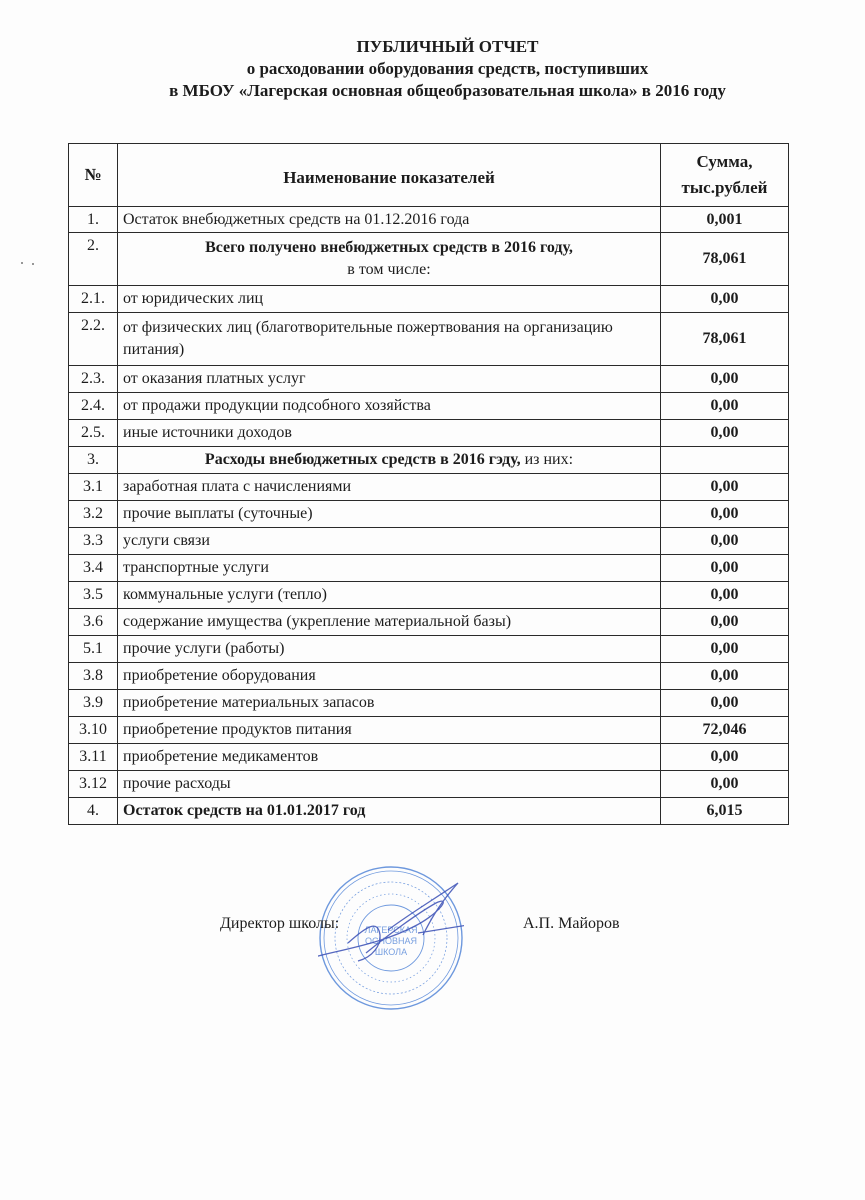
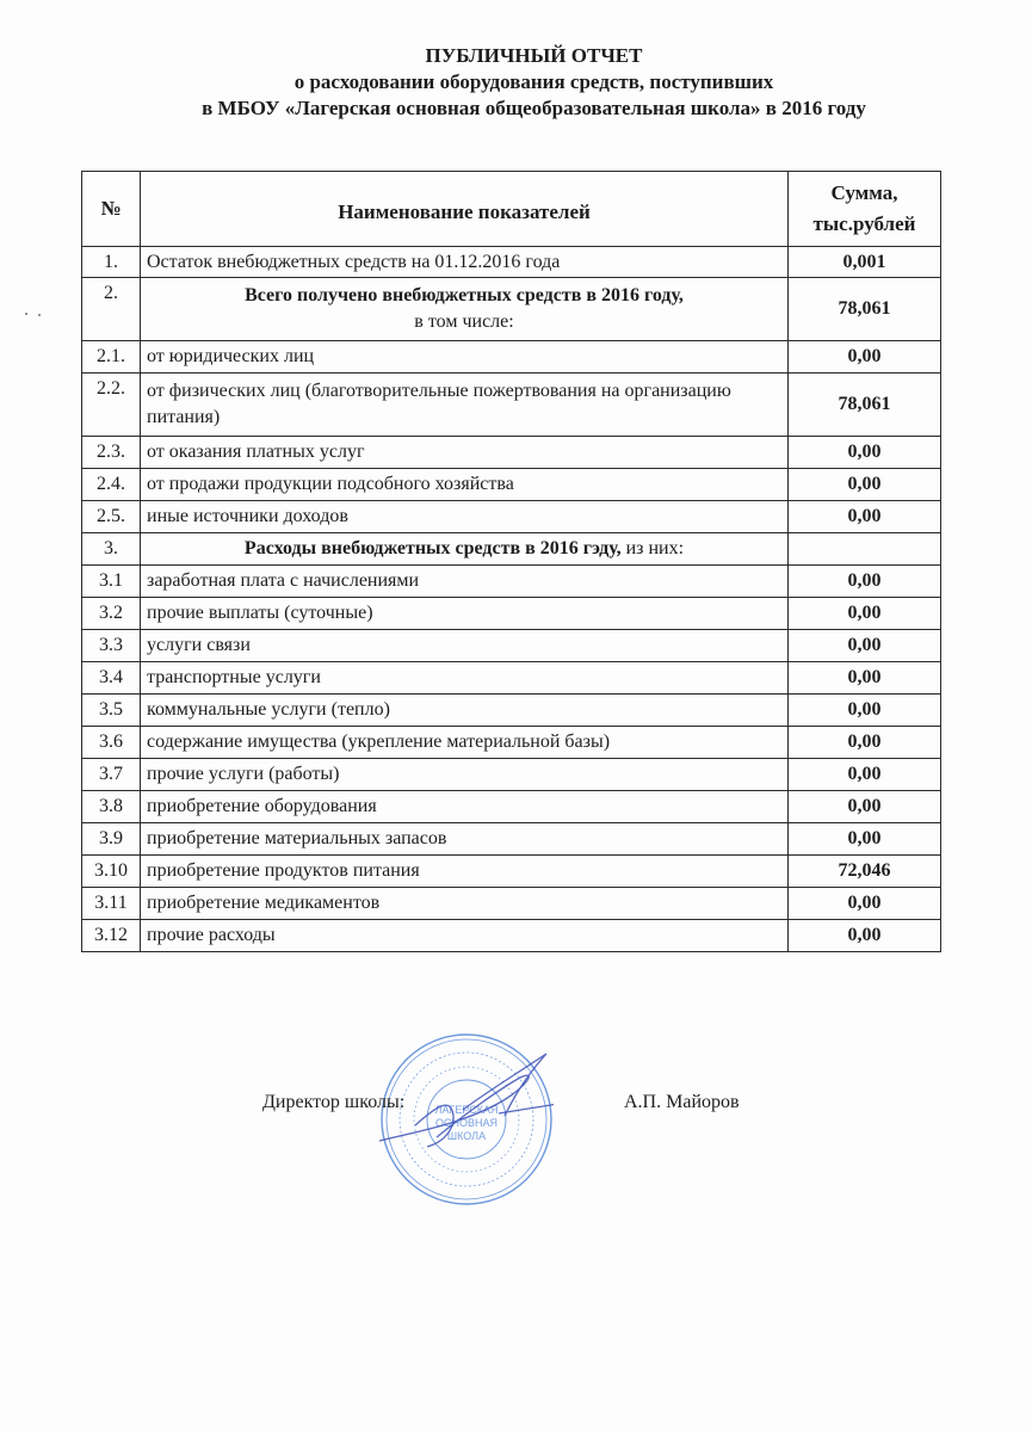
  ПУБЛИЧНЫЙ ОТЧЕТ
  о расходовании оборудования средств, поступивших
  в МБОУ «Лагерская основная общеобразовательная школа» в 2016 году
  №	Наименование показателей	Сумма, тыс.рублей
  1.	Остаток внебюджетных средств на 01.12.2016 года	0,001
  2.	Всего получено внебюджетных средств в 2016 году, в том числе:	78,061
  2.1.	от юридических лиц	0,00
  2.2.	от физических лиц (благотворительные пожертвования на организацию питания)	78,061
  2.3.	от оказания платных услуг	0,00
  2.4.	от продажи продукции подсобного хозяйства	0,00
  2.5.	иные источники доходов	0,00
  3.	Расходы внебюджетных средств в 2016 гэду, из них:
  3.1	заработная плата с начислениями	0,00
  3.2	прочие выплаты (суточные)	0,00
  3.3	услуги связи	0,00
  3.4	транспортные услуги	0,00
  3.5	коммунальные услуги (тепло)	0,00
  3.6	содержание имущества (укрепление материальной базы)	0,00
- 5.1	прочие услуги (работы)	0,00
+ 3.7	прочие услуги (работы)	0,00
  3.8	приобретение оборудования	0,00
  3.9	приобретение материальных запасов	0,00
  3.10	приобретение продуктов питания	72,046
  3.11	приобретение медикаментов	0,00
  3.12	прочие расходы	0,00
- 4.	Остаток средств на 01.01.2017 год	6,015
  ЛАГЕРСКАЯ
  ОСНОВНАЯ
  ШКОЛА
  Директор школы:
  А.П. Майоров
